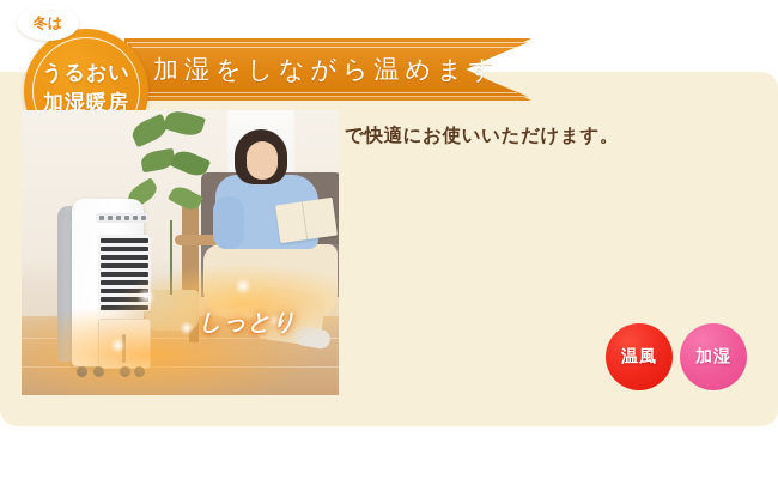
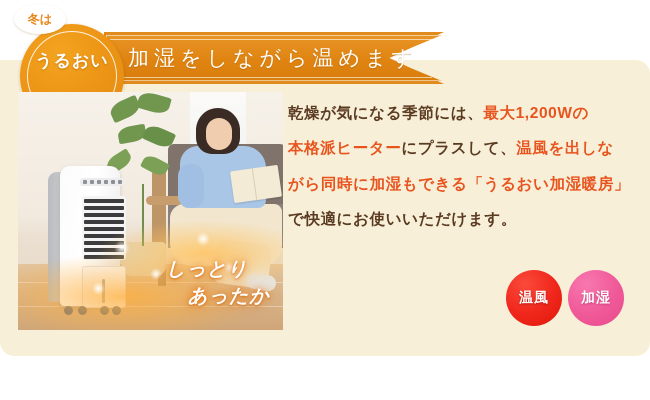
  加湿をしながら温めます
  うるおい
- 加湿暖房
  冬は
  しっとり
+ あったか
+ 乾燥が気になる季節には、最大1,200Wの
+ 本格派ヒーターにプラスして、温風を出しな
+ がら同時に加湿もできる「うるおい加湿暖房」
  で快適にお使いいただけます。
  温風
  加湿
